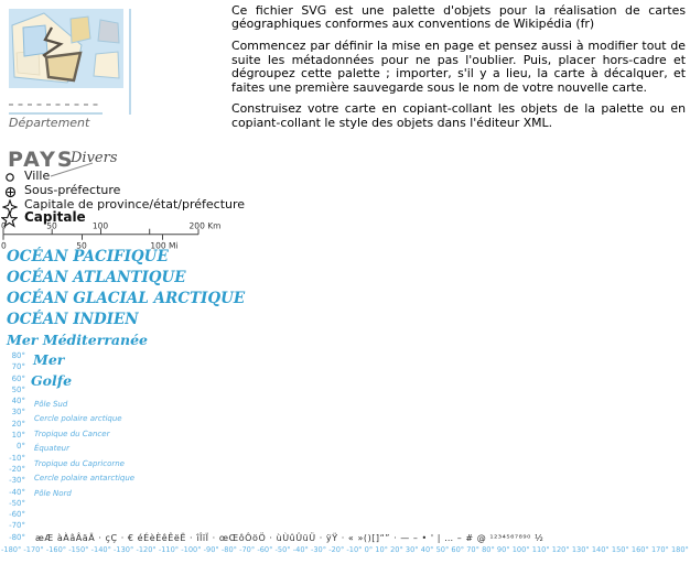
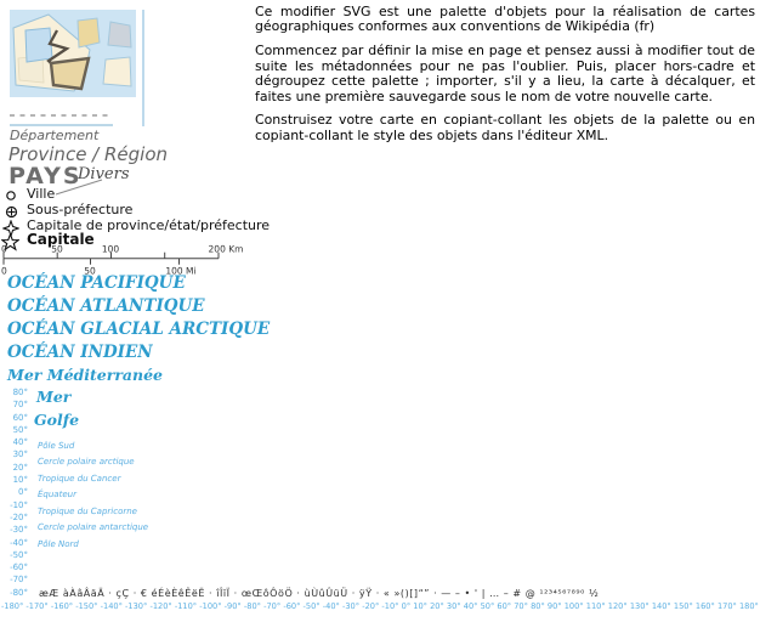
  Département
+ Province / Région
  PAYS
  Divers
  Ville
  Sous-préfecture
  Capitale de province/état/préfecture
  Capitale
  0
  50
  100
  200 Km
  0
  50
  100 Mi
  OCÉAN PACIFIQUE
  OCÉAN ATLANTIQUE
  OCÉAN GLACIAL ARCTIQUE
  OCÉAN INDIEN
  Mer Méditerranée
  Mer
  Golfe
  80°
  70°
  60°
  50°
  40°
  30°
  20°
  10°
  0°
  -10°
  -20°
  -30°
  -40°
  -50°
  -60°
  -70°
  -80°
  Pôle Sud
  Cercle polaire arctique
  Tropique du Cancer
  Équateur
  Tropique du Capricorne
  Cercle polaire antarctique
  Pôle Nord
  æÆ àÀâÂäÄ · çÇ · € éÉèÈêÊëË · îÎïÏ · œŒôÔöÖ · ùÙûÛüÜ · ÿŸ · « »()[]“” · — – • ' | … – # @ ¹²³⁴⁵⁶⁷⁸⁹⁰ ½
  -180°
  -170°
  -160°
  -150°
  -140°
  -130°
  -120°
  -110°
  -100°
  -90°
  -80°
  -70°
  -60°
  -50°
  -40°
  -30°
  -20°
  -10°
  0°
  10°
  20°
  30°
  40°
  50°
  60°
  70°
  80°
  90°
  100°
  110°
  120°
  130°
  140°
  150°
  160°
  170°
  180°
- Ce fichier SVG est une palette d'objets pour la réalisation de cartes géographiques conformes aux conventions de Wikipédia (fr)
+ Ce modifier SVG est une palette d'objets pour la réalisation de cartes géographiques conformes aux conventions de Wikipédia (fr)
  Commencez par définir la mise en page et pensez aussi à modifier tout de suite les métadonnées pour ne pas l'oublier. Puis, placer hors-cadre et dégroupez cette palette ; importer, s'il y a lieu, la carte à décalquer, et faites une première sauvegarde sous le nom de votre nouvelle carte.
  Construisez votre carte en copiant-collant les objets de la palette ou en copiant-collant le style des objets dans l'éditeur XML.
